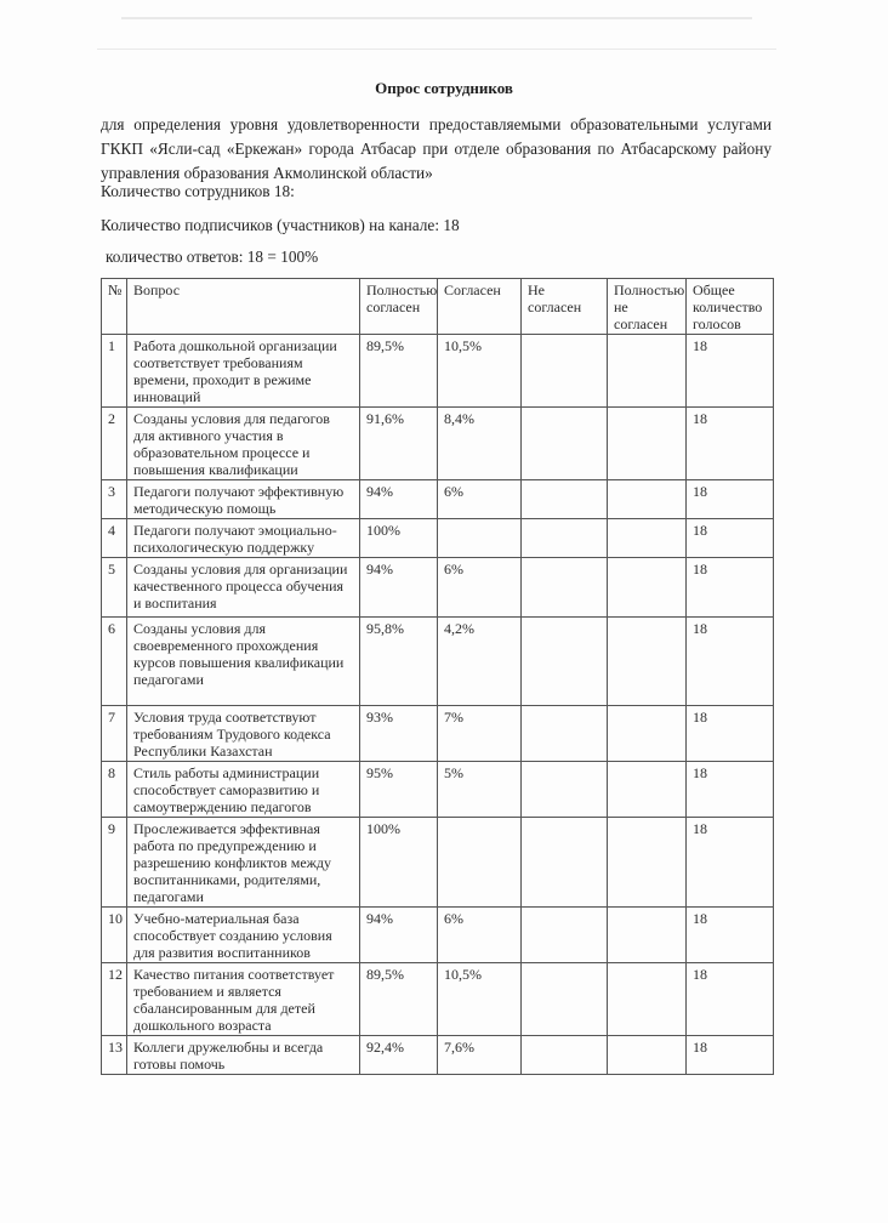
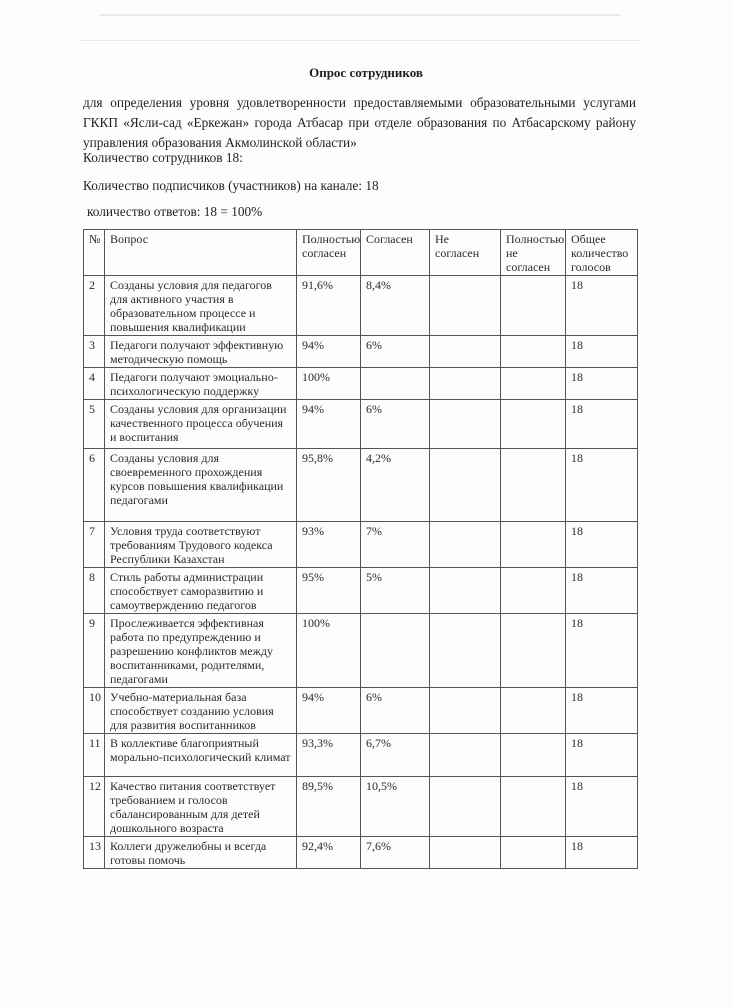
  Опрос сотрудников
  для определения уровня удовлетворенности предоставляемыми образовательными услугами ГККП «Ясли-сад «Еркежан» города Атбасар при отделе образования по Атбасарскому району управления образования Акмолинской области»
  Количество сотрудников 18:
  Количество подписчиков (участников) на канале: 18
  количество ответов: 18 = 100%
  №	Вопрос	Полностью согласен	Согласен	Не согласен	Полностью не согласен	Общее количество голосов
- 1	Работа дошкольной организации соответствует требованиям времени, проходит в режиме инноваций	89,5%	10,5%			18
  2	Созданы условия для педагогов для активного участия в образовательном процессе и повышения квалификации	91,6%	8,4%			18
  3	Педагоги получают эффективную методическую помощь	94%	6%			18
  4	Педагоги получают эмоциально-психологическую поддержку	100%				18
  5	Созданы условия для организации качественного процесса обучения и воспитания	94%	6%			18
  6	Созданы условия для своевременного прохождения курсов повышения квалификации педагогами	95,8%	4,2%			18
  7	Условия труда соответствуют требованиям Трудового кодекса Республики Казахстан	93%	7%			18
  8	Стиль работы администрации способствует саморазвитию и самоутверждению педагогов	95%	5%			18
  9	Прослеживается эффективная работа по предупреждению и разрешению конфликтов между воспитанниками, родителями, педагогами	100%				18
  10	Учебно-материальная база способствует созданию условия для развития воспитанников	94%	6%			18
+ 11	В коллективе благоприятный морально-психологический климат	93,3%	6,7%			18
- 12	Качество питания соответствует требованием и является сбалансированным для детей дошкольного возраста	89,5%	10,5%			18
+ 12	Качество питания соответствует требованием и голосов сбалансированным для детей дошкольного возраста	89,5%	10,5%			18
  13	Коллеги дружелюбны и всегда готовы помочь	92,4%	7,6%			18
